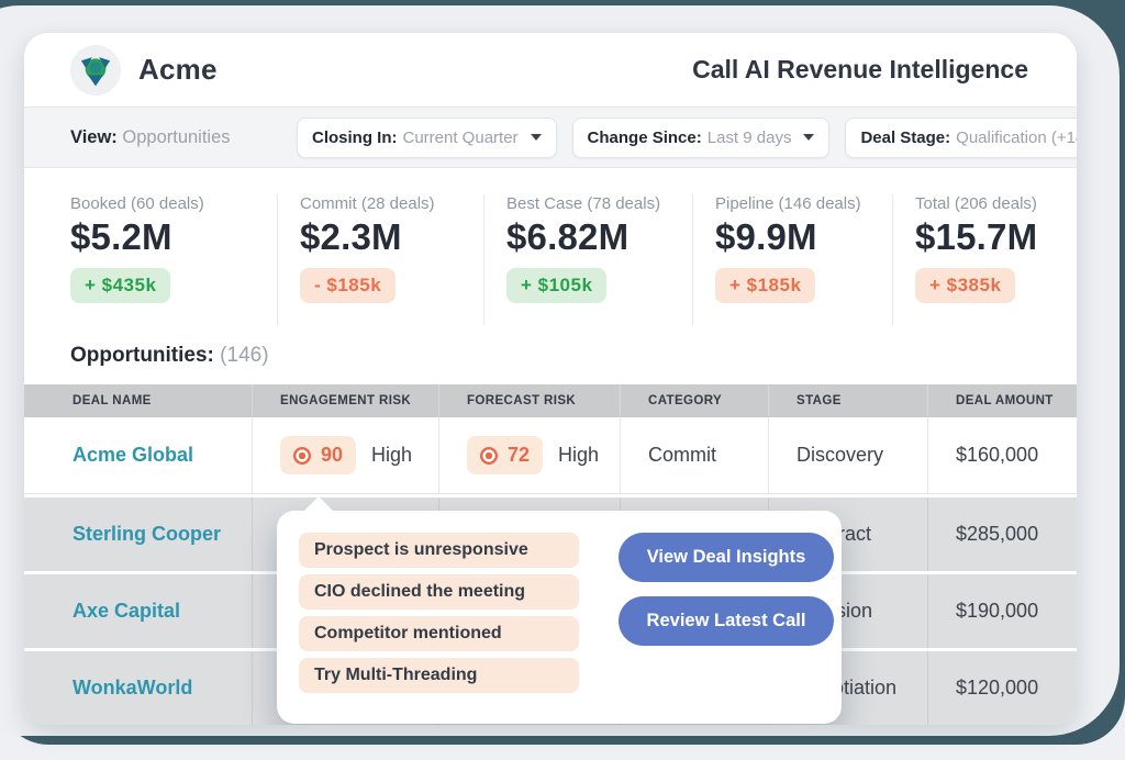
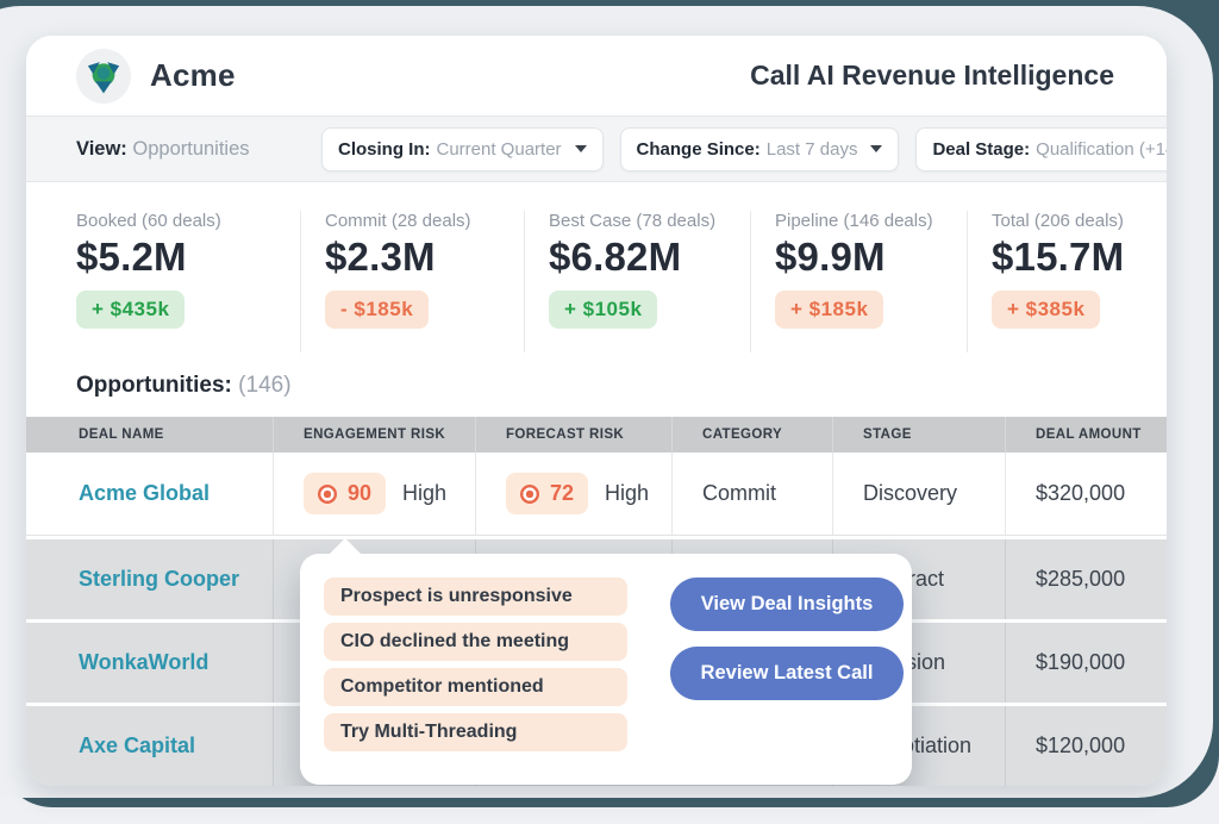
  Acme
  Call AI Revenue Intelligence
  View: Opportunities
  Closing In:
  Current Quarter
  Change Since:
- Last 9 days
+ Last 7 days
  Deal Stage:
  Qualification (+1
  Booked (60 deals)
  $5.2M
  + $435k
  Commit (28 deals)
  $2.3M
  - $185k
  Best Case (78 deals)
  $6.82M
  + $105k
  Pipeline (146 deals)
  $9.9M
  + $185k
  Total (206 deals)
  $15.7M
  + $385k
  Opportunities: (146)
  DEAL NAME
  ENGAGEMENT RISK
  FORECAST RISK
  CATEGORY
  STAGE
  DEAL AMOUNT
  Acme Global
  90
  High
  72
  High
  Commit
  Discovery
- $160,000
+ $320,000
  Sterling Cooper
  $285,000
- Axe Capital
+ WonkaWorld
  $190,000
- WonkaWorld
+ Axe Capital
  $120,000
  Prospect is unresponsive
  CIO declined the meeting
  Competitor mentioned
  Try Multi-Threading
  View Deal Insights
  Review Latest Call
